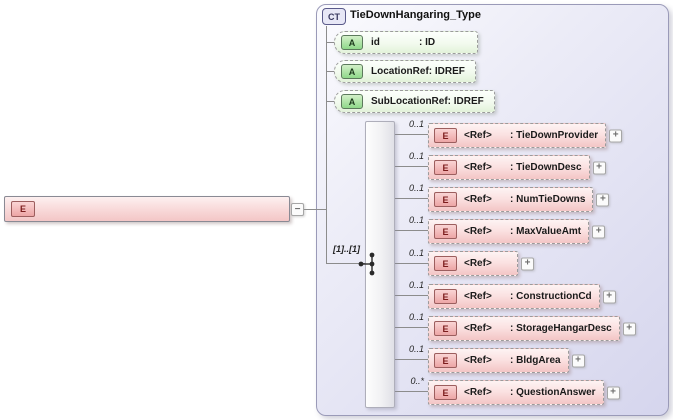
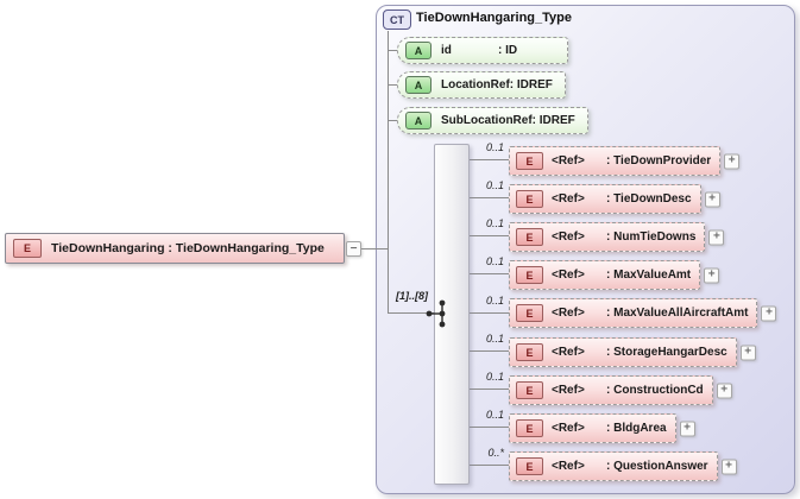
  CT
  TieDownHangaring_Type
  A
  id
  : ID
  A
  LocationRef
  : IDREF
  A
  SubLocationRef
  : IDREF
- [1]..[1]
+ [1]..[8]
  0..1
  0..1
  0..1
  0..1
  0..1
  0..1
  0..1
  0..1
  0..*
  E
  <Ref>
  : TieDownProvider
  +
  E
  <Ref>
  : TieDownDesc
  +
  E
  <Ref>
  : NumTieDowns
  +
  E
  <Ref>
  : MaxValueAmt
  +
  E
  <Ref>
+ : MaxValueAllAircraftAmt
  +
  E
  <Ref>
- : ConstructionCd
+ : StorageHangarDesc
  +
  E
  <Ref>
- : StorageHangarDesc
+ : ConstructionCd
  +
  E
  <Ref>
  : BldgArea
  +
  E
  <Ref>
  : QuestionAnswer
  +
  E
+ TieDownHangaring : TieDownHangaring_Type
  −
